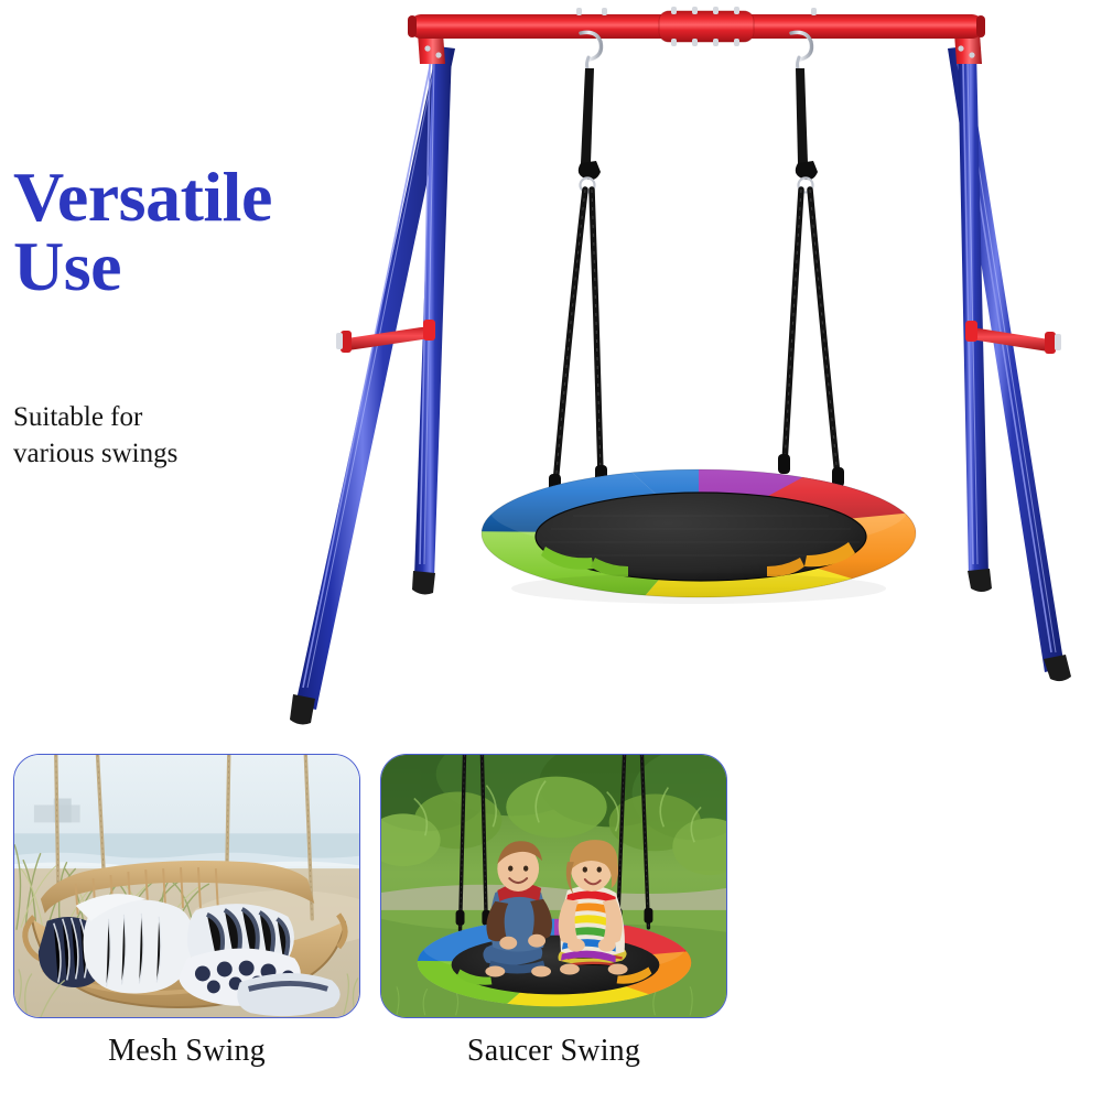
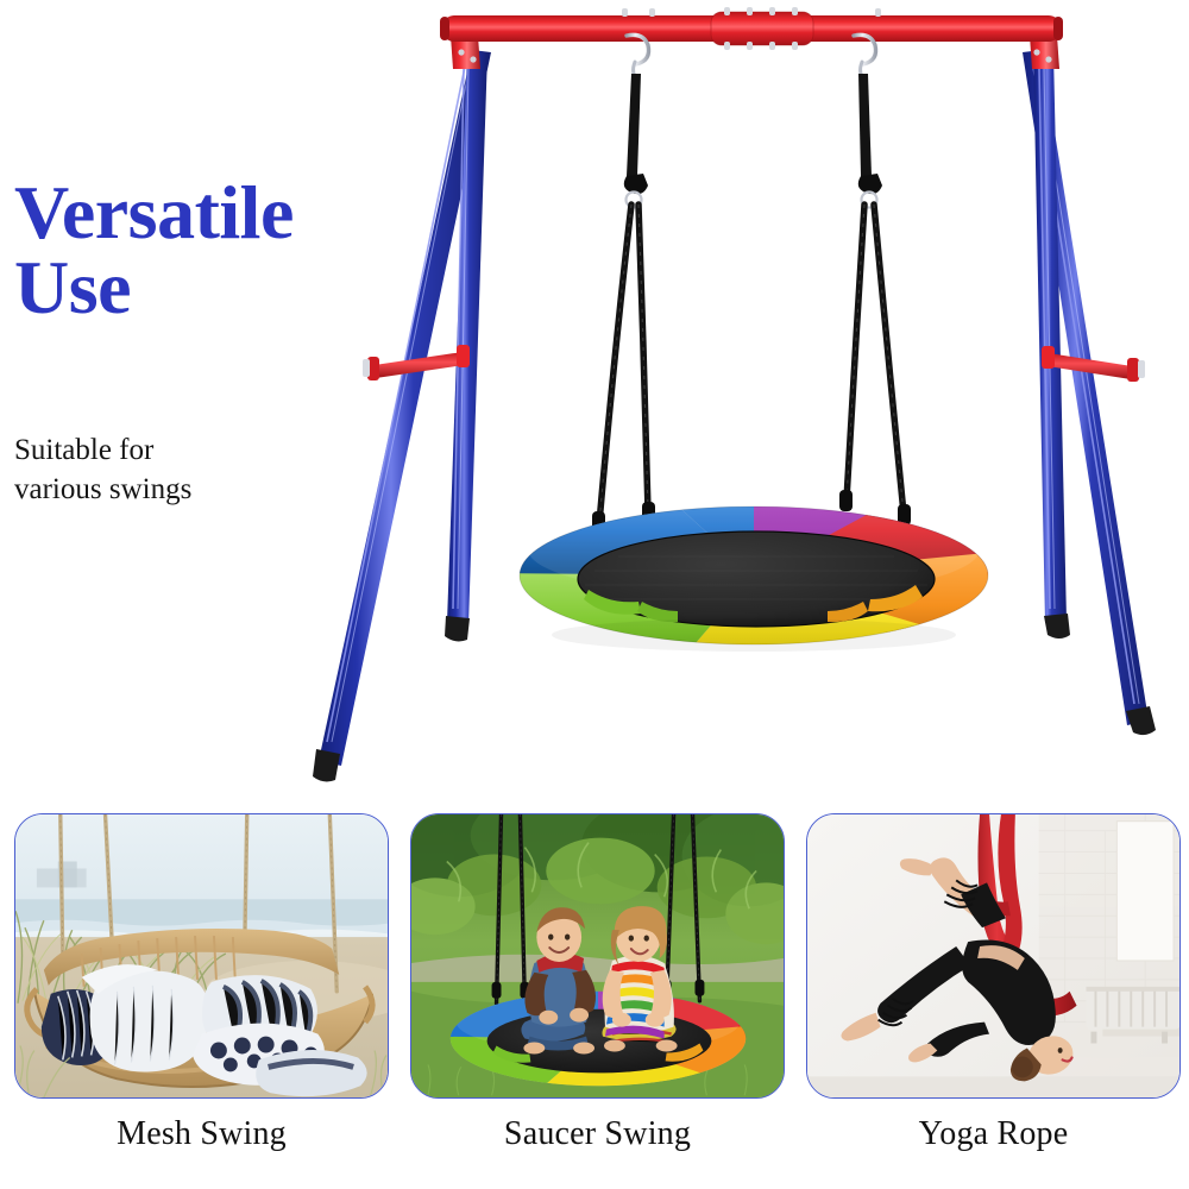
  Versatile
  Use
  Suitable for
  various swings
  Mesh Swing
  Saucer Swing
+ Yoga Rope
